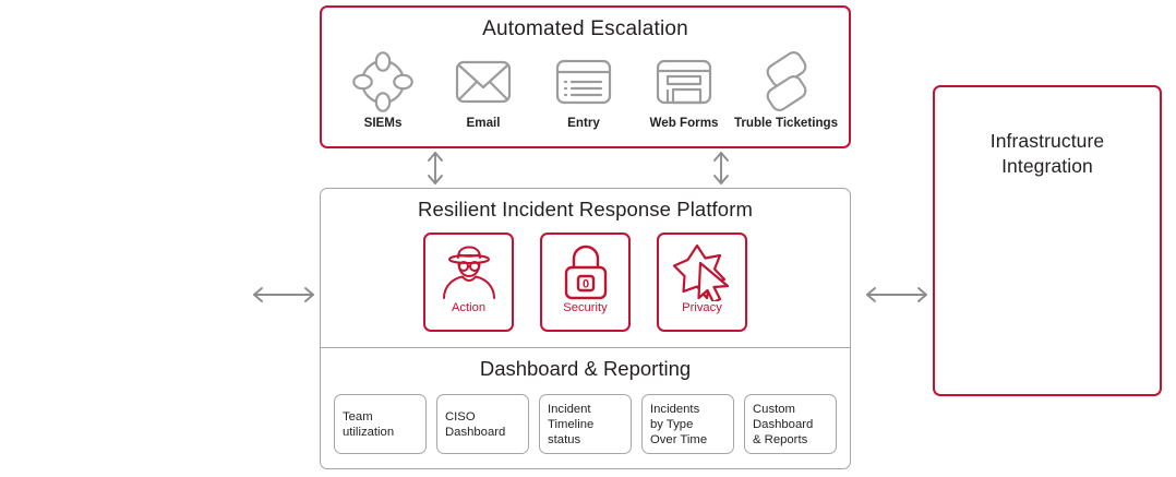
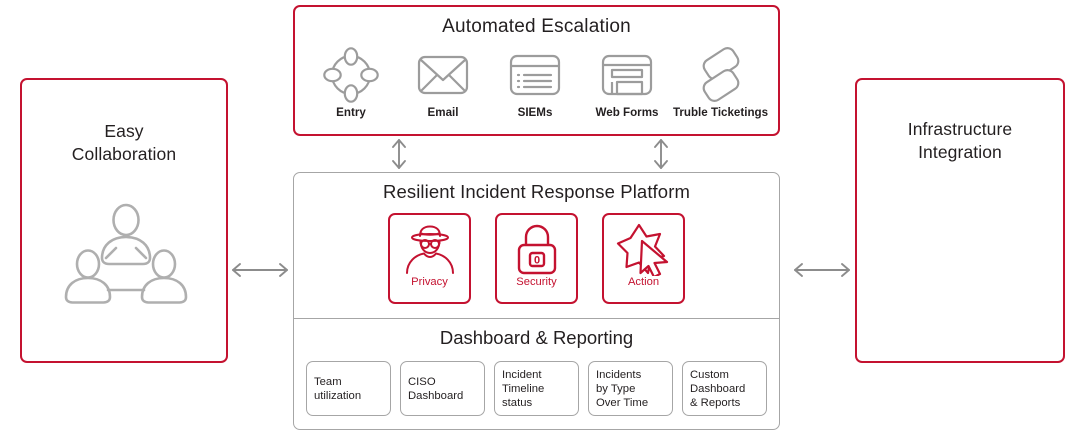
+ Easy
+ Collaboration
  Infrastructure
  Integration
  Automated Escalation
- SIEMs
+ Entry
  Email
- Entry
+ SIEMs
  Web Forms
  Truble Ticketings
  Resilient Incident Response Platform
- Action
+ Privacy
  0
  Security
- Privacy
+ Action
  Dashboard & Reporting
  Team
  utilization
  CISO
  Dashboard
  Incident
  Timeline
  status
  Incidents
  by Type
  Over Time
  Custom
  Dashboard
  & Reports
